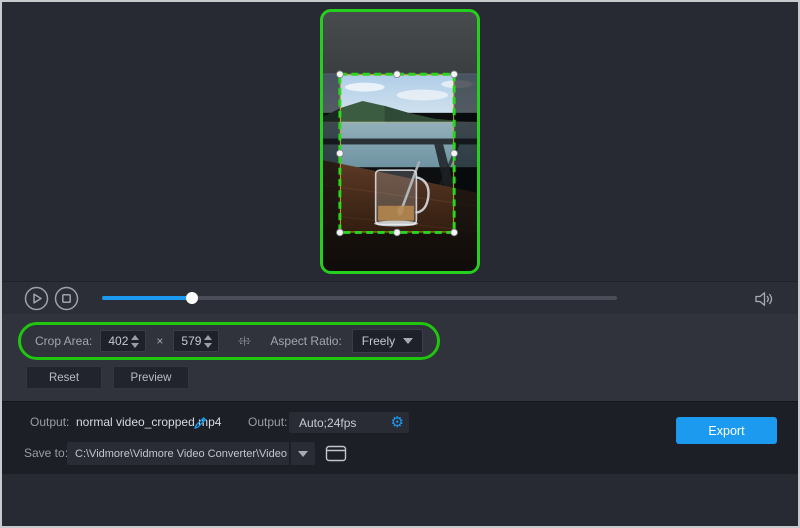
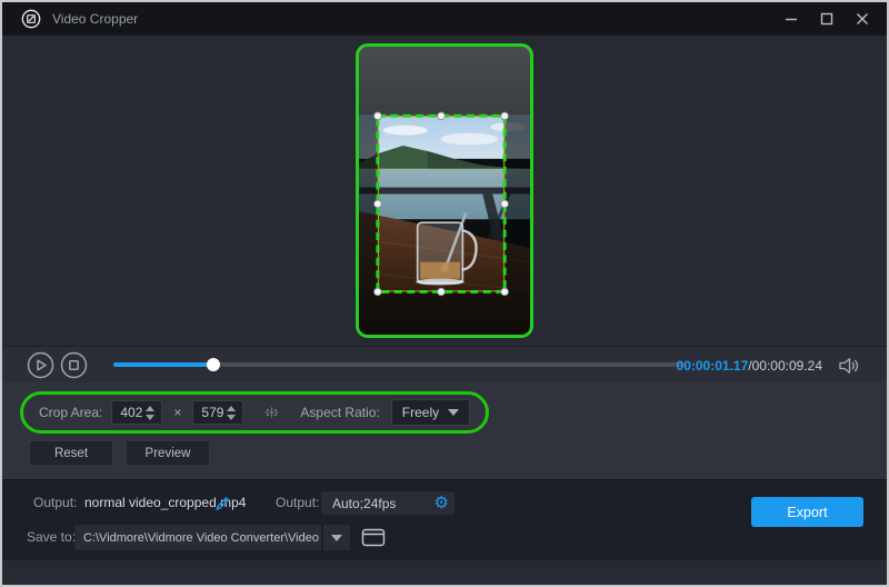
+ Video Cropper
+ 00:00:01.17
+ /
+ 00:00:09.24
  Crop Area:
  402
  ×
  579
  Aspect Ratio:
  Freely
  Reset
  Preview
  Output:
  normal video_cropped.p4
  Output:
  Auto;24fps
  ⚙
  Save to
  C:\Vidmore\Vidmore Video Converter\Video
  Export
